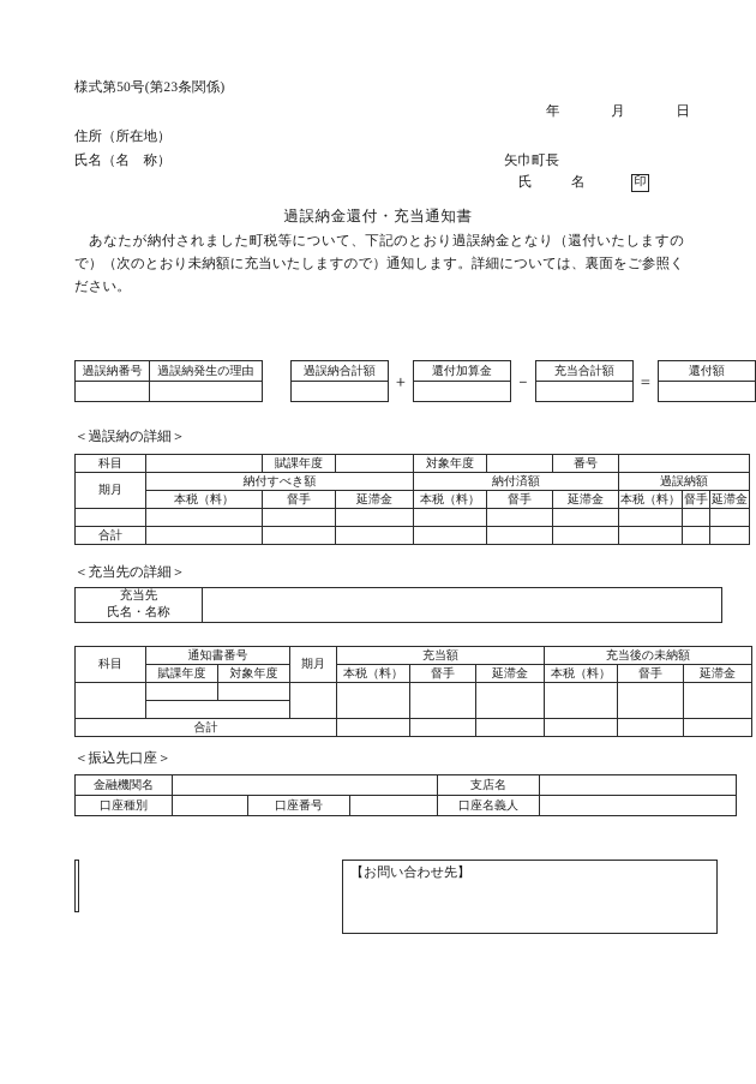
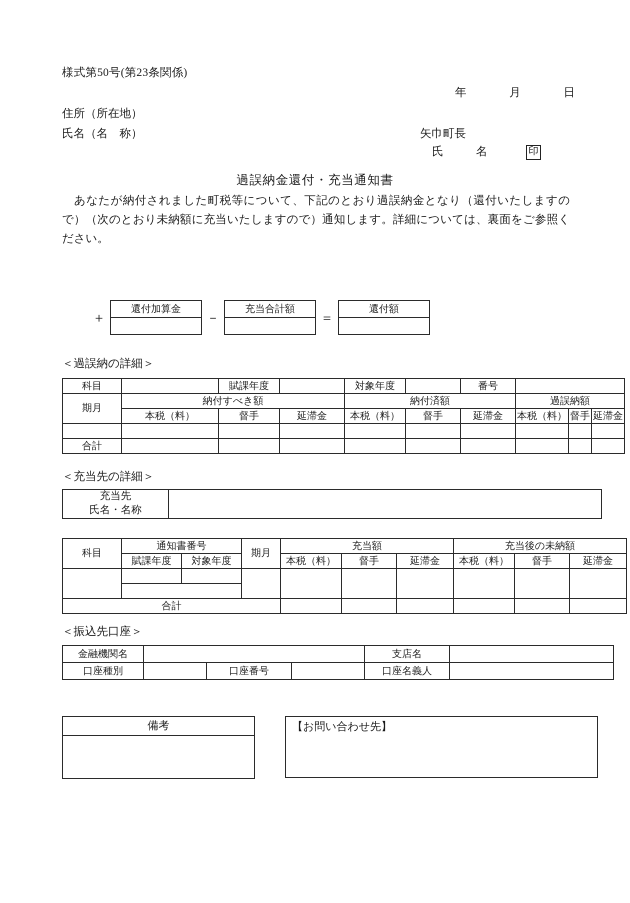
  様式第50号(第23条関係)
  年
  月
  日
  住所（所在地）
  氏名（名 称）
  矢巾町長
  氏
  名
  印
  過誤納金還付・充当通知書
  あなたが納付されました町税等について、下記のとおり過誤納金となり（還付いたしますので）（次のとおり未納額に充当いたしますので）通知します。詳細については、裏面をご参照ください。
- 過誤納番号	過誤納発生の理由
- 過誤納合計額
  ＋
  還付加算金
  －
  充当合計額
  ＝
  還付額
  ＜過誤納の詳細＞
  科目		賦課年度		対象年度		番号
  期月	納付すべき額	納付済額	過誤納額
  本税（料）	督手	延滞金	本税（料）	督手	延滞金	本税（料）	督手	延滞金
  合計
  ＜充当先の詳細＞
  充当先 氏名・名称
  科目	通知書番号	期月	充当額	充当後の未納額
  賦課年度	対象年度	本税（料）	督手	延滞金	本税（料）	督手	延滞金
  合計
  ＜振込先口座＞
  金融機関名		支店名
  口座種別		口座番号		口座名義人
+ 備考
  【お問い合わせ先】
